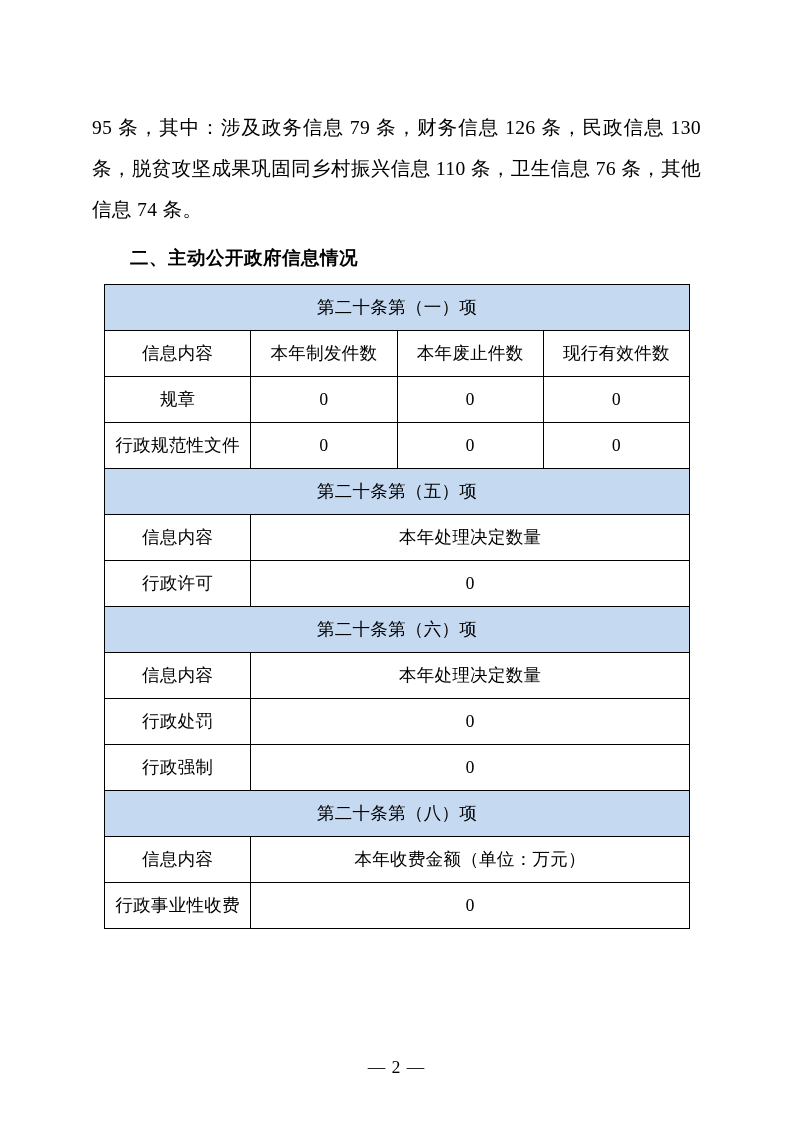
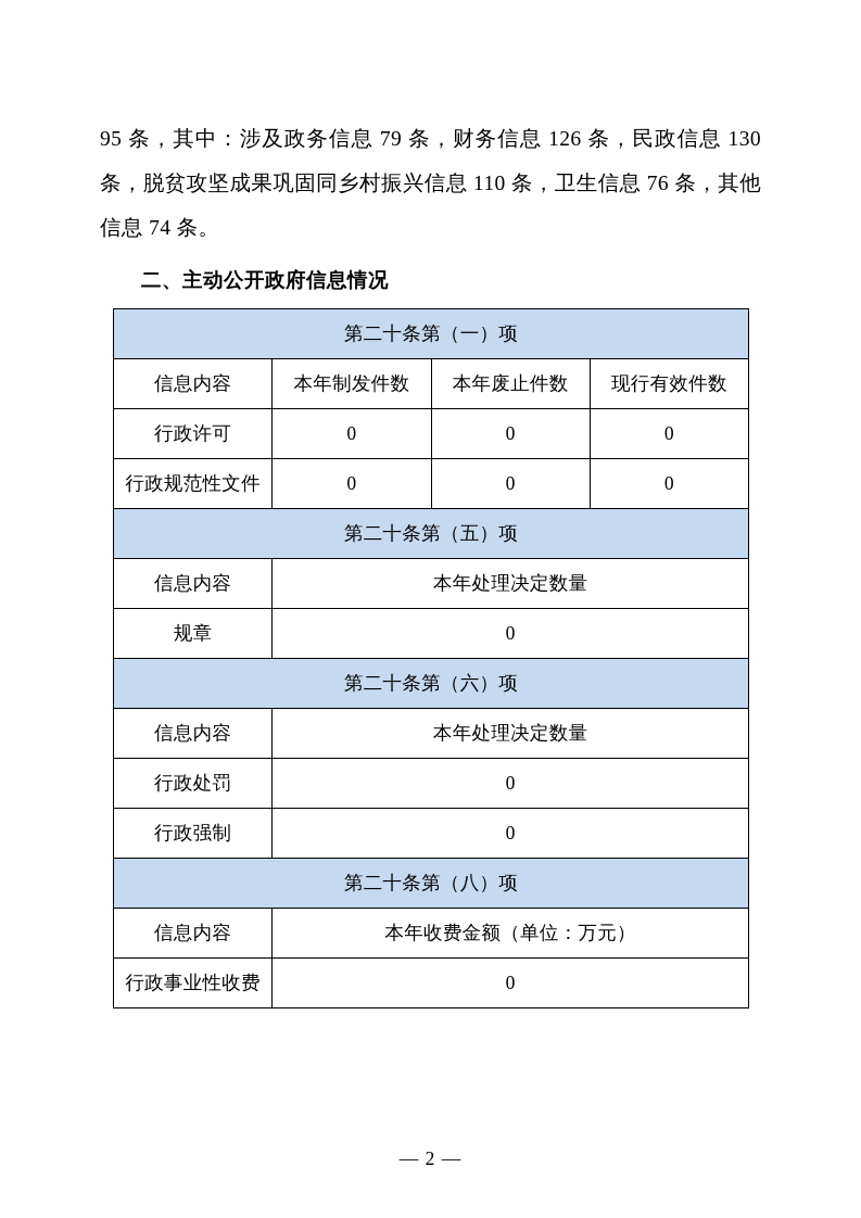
  95 条，其中：涉及政务信息 79 条，财务信息 126 条，民政信息 130 条，脱贫攻坚成果巩固同乡村振兴信息 110 条，卫生信息 76 条，其他信息 74 条。
  二、主动公开政府信息情况
  第二十条第（一）项
  信息内容	本年制发件数	本年废止件数	现行有效件数
- 规章	0	0	0
+ 行政许可	0	0	0
  行政规范性文件	0	0	0
  第二十条第（五）项
  信息内容	本年处理决定数量
- 行政许可	0
+ 规章	0
  第二十条第（六）项
  信息内容	本年处理决定数量
  行政处罚	0
  行政强制	0
  第二十条第（八）项
  信息内容	本年收费金额（单位：万元）
  行政事业性收费	0
  — 2 —
